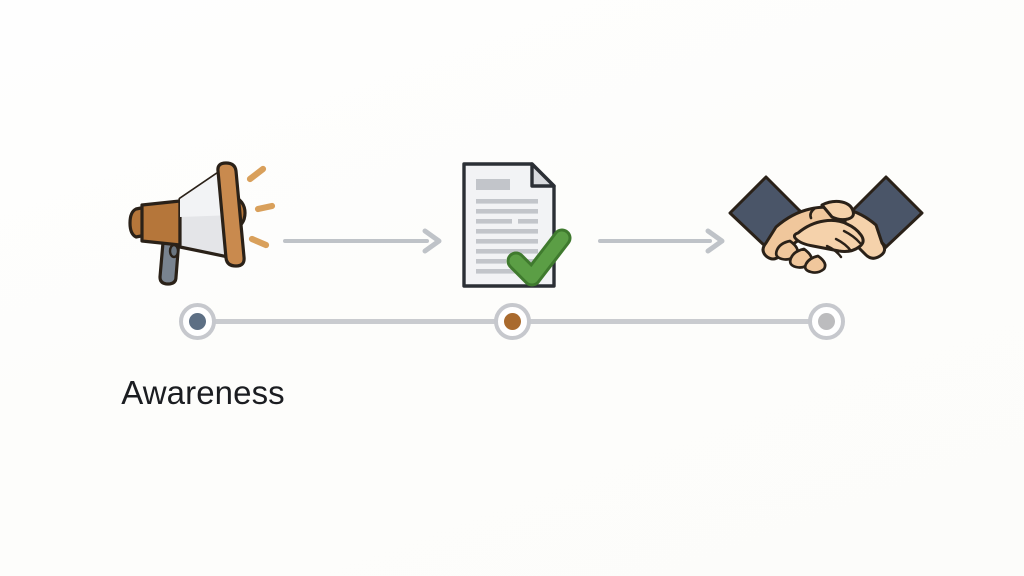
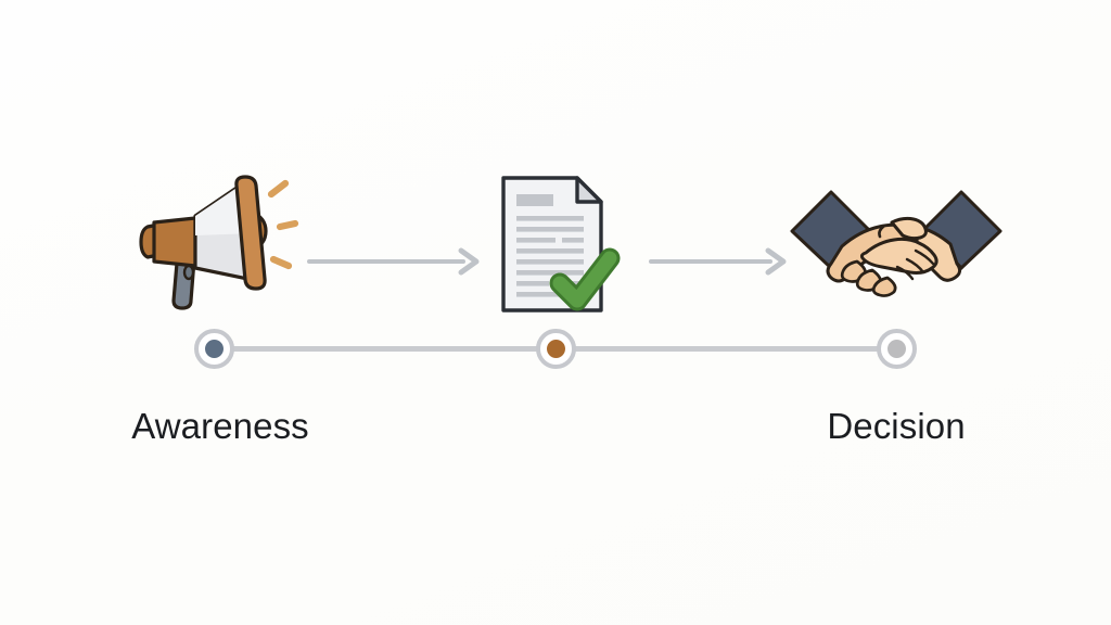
  Awareness
+ Decision
